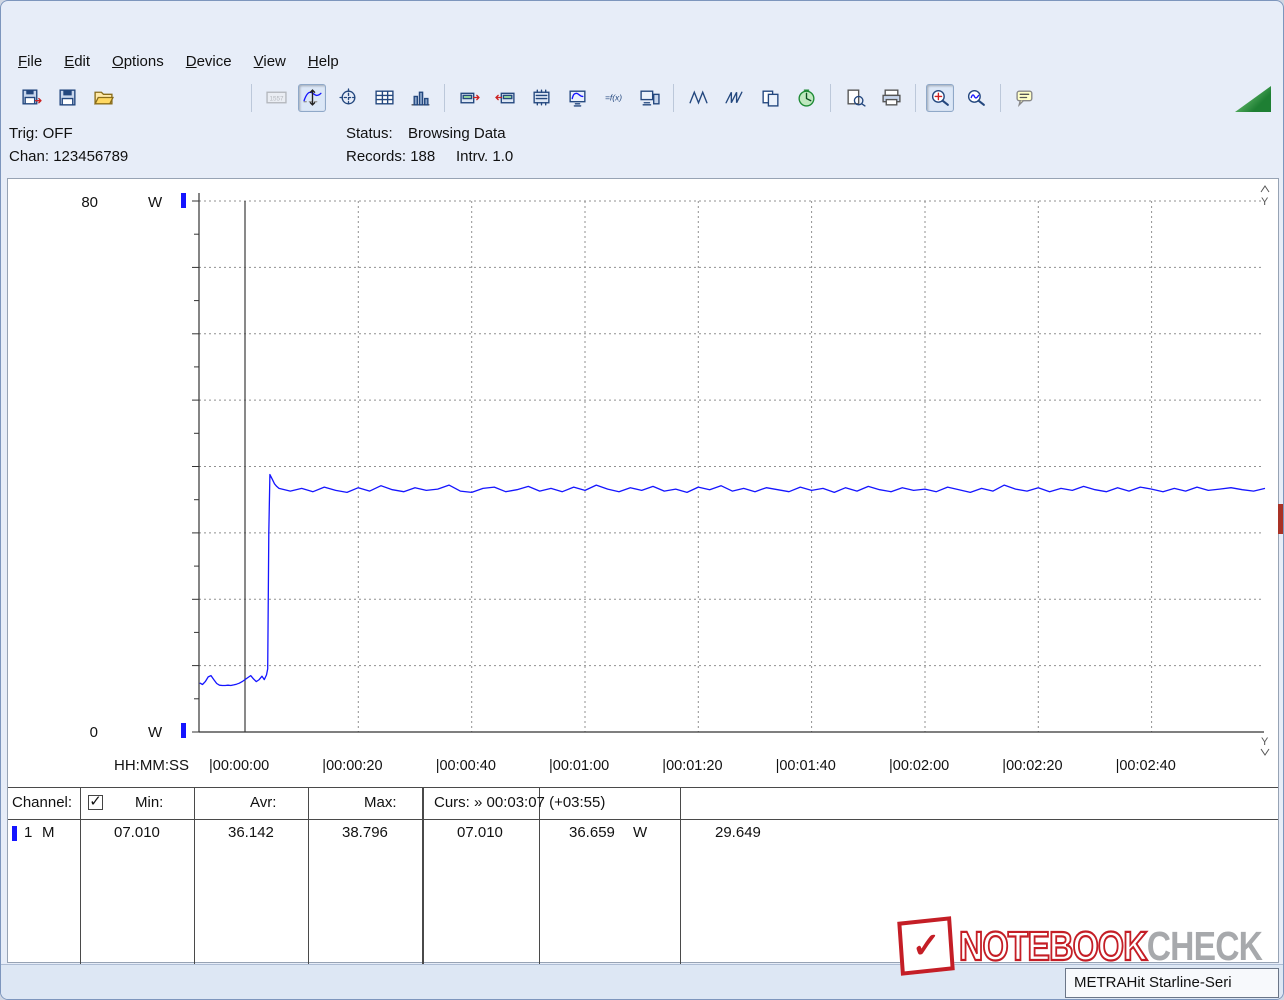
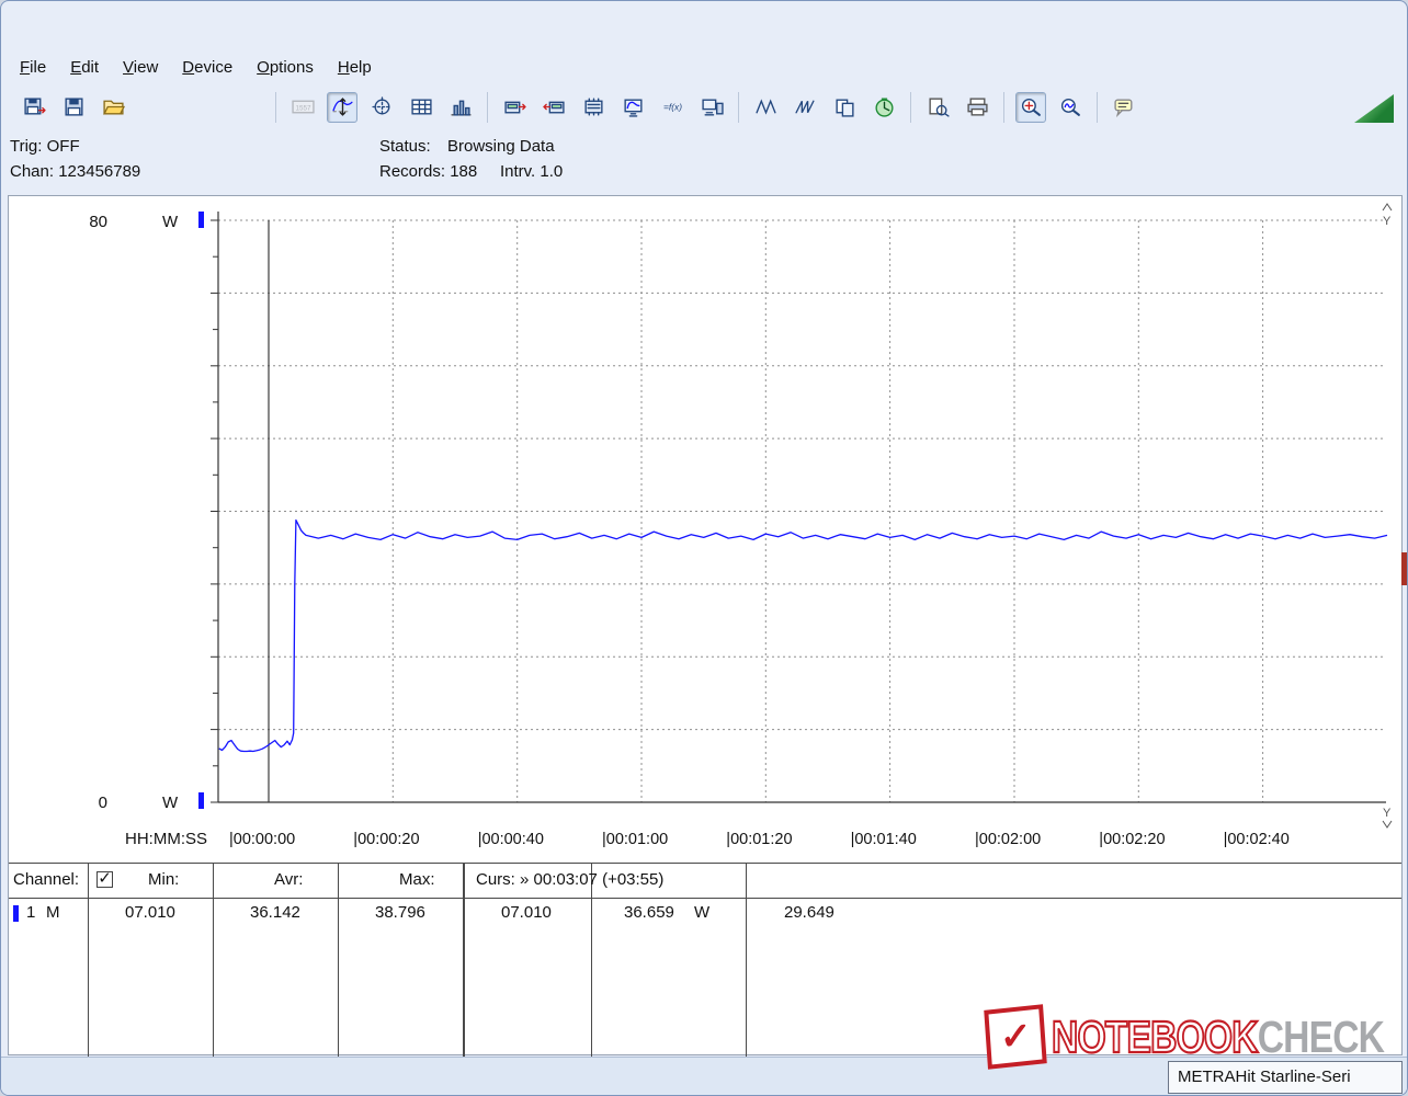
  File
  Edit
- Options
+ View
  Device
- View
+ Options
  Help
  =f(x)
  Trig: OFF
  Chan: 123456789
  Status:
  Browsing Data
  Records: 188
  Intrv. 1.0
  |00:00:00
  |00:00:20
  |00:00:40
  |00:01:00
  |00:01:20
  |00:01:40
  |00:02:00
  |00:02:20
  |00:02:40
  80
  W
  0
  W
  HH:MM:SS
  Y
  Y
  Channel:
  ✓
  Min:
  Avr:
  Max:
  Curs: » 00:03:07 (+03:55)
  1
  M
  07.010
  36.142
  38.796
  07.010
  36.659
  W
  29.649
  NOTEBOOK
  CHECK
  METRAHit Starline-Seri
